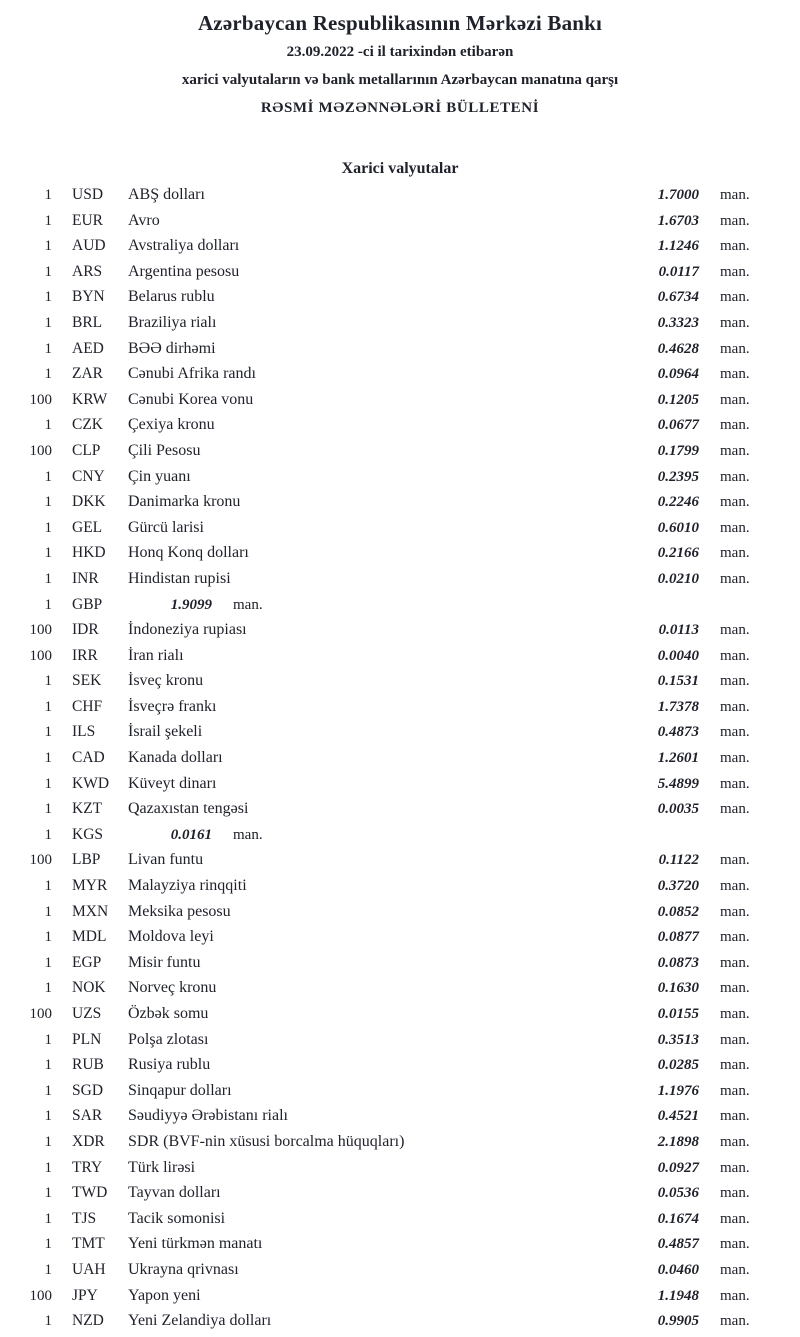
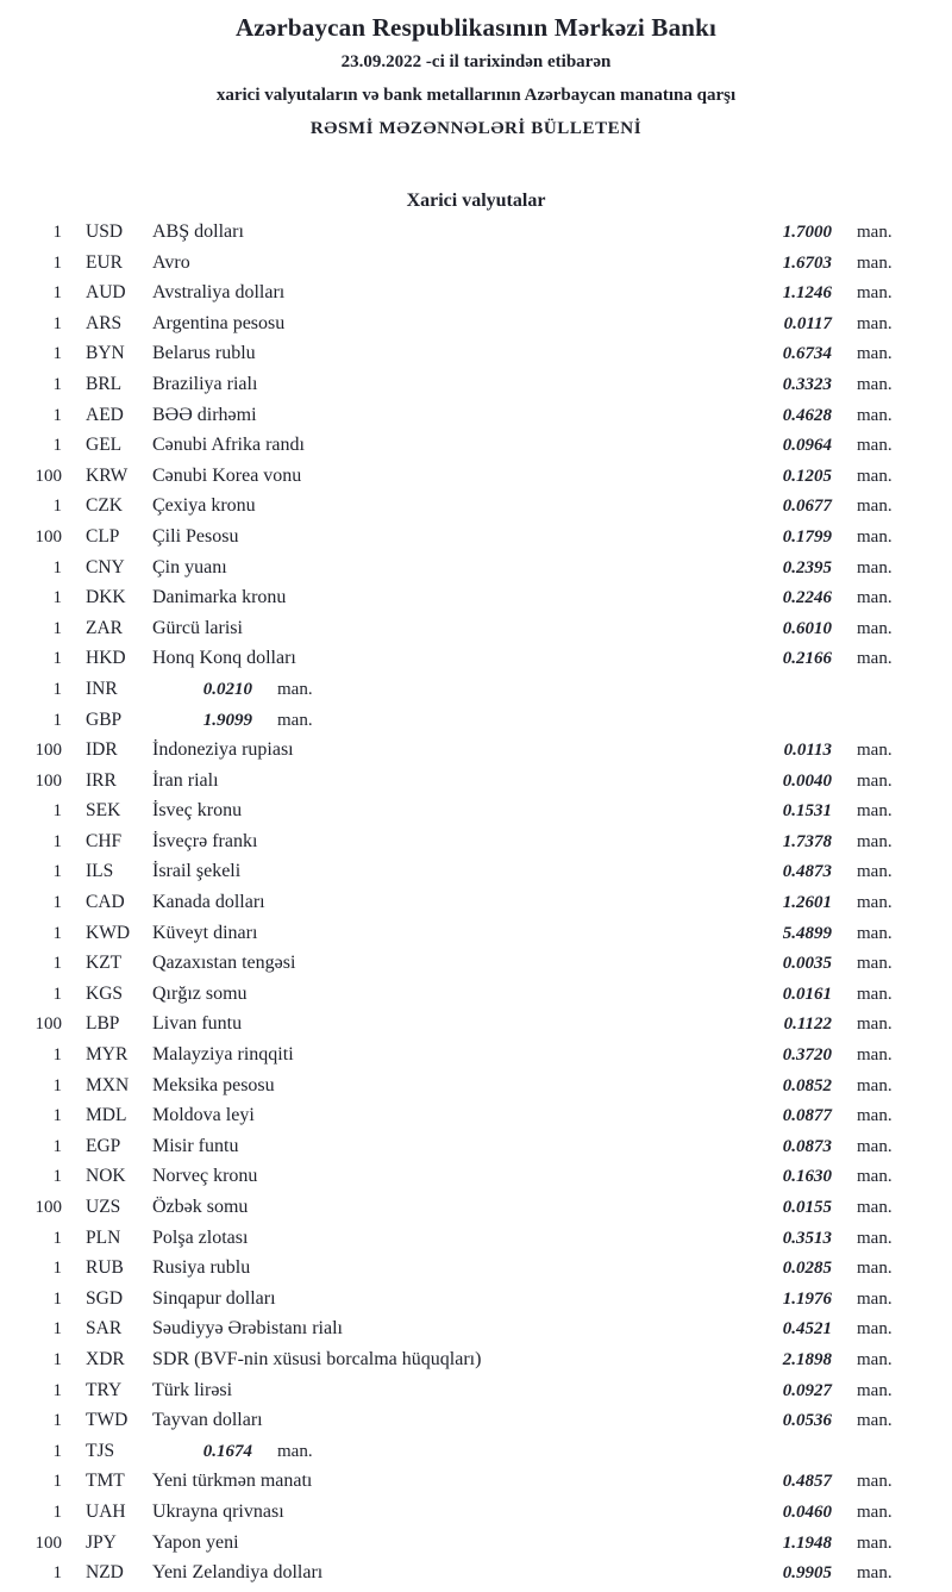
  Azərbaycan Respublikasının Mərkəzi Bankı
  23.09.2022 -ci il tarixindən etibarən
  xarici valyutaların və bank metallarının Azərbaycan manatına qarşı
  RƏSMİ MƏZƏNNƏLƏRİ BÜLLETENİ
  Xarici valyutalar
  1
  USD
  ABŞ dolları
  1.7000
  man.
  1
  EUR
  Avro
  1.6703
  man.
  1
  AUD
  Avstraliya dolları
  1.1246
  man.
  1
  ARS
  Argentina pesosu
  0.0117
  man.
  1
  BYN
  Belarus rublu
  0.6734
  man.
  1
  BRL
  Braziliya rialı
  0.3323
  man.
  1
  AED
  BƏƏ dirhəmi
  0.4628
  man.
  1
- ZAR
+ GEL
  Cənubi Afrika randı
  0.0964
  man.
  100
  KRW
  Cənubi Korea vonu
  0.1205
  man.
  1
  CZK
  Çexiya kronu
  0.0677
  man.
  100
  CLP
  Çili Pesosu
  0.1799
  man.
  1
  CNY
  Çin yuanı
  0.2395
  man.
  1
  DKK
  Danimarka kronu
  0.2246
  man.
  1
- GEL
+ ZAR
  Gürcü larisi
  0.6010
  man.
  1
  HKD
  Honq Konq dolları
  0.2166
  man.
  1
  INR
- Hindistan rupisi
  0.0210
  man.
  1
  GBP
  1.9099
  man.
  100
  IDR
  İndoneziya rupiası
  0.0113
  man.
  100
  IRR
  İran rialı
  0.0040
  man.
  1
  SEK
  İsveç kronu
  0.1531
  man.
  1
  CHF
  İsveçrə frankı
  1.7378
  man.
  1
  ILS
  İsrail şekeli
  0.4873
  man.
  1
  CAD
  Kanada dolları
  1.2601
  man.
  1
  KWD
  Küveyt dinarı
  5.4899
  man.
  1
  KZT
  Qazaxıstan tengəsi
  0.0035
  man.
  1
  KGS
+ Qırğız somu
  0.0161
  man.
  100
  LBP
  Livan funtu
  0.1122
  man.
  1
  MYR
  Malayziya rinqqiti
  0.3720
  man.
  1
  MXN
  Meksika pesosu
  0.0852
  man.
  1
  MDL
  Moldova leyi
  0.0877
  man.
  1
  EGP
  Misir funtu
  0.0873
  man.
  1
  NOK
  Norveç kronu
  0.1630
  man.
  100
  UZS
  Özbək somu
  0.0155
  man.
  1
  PLN
  Polşa zlotası
  0.3513
  man.
  1
  RUB
  Rusiya rublu
  0.0285
  man.
  1
  SGD
  Sinqapur dolları
  1.1976
  man.
  1
  SAR
  Səudiyyə Ərəbistanı rialı
  0.4521
  man.
  1
  XDR
  SDR (BVF-nin xüsusi borcalma hüquqları)
  2.1898
  man.
  1
  TRY
  Türk lirəsi
  0.0927
  man.
  1
  TWD
  Tayvan dolları
  0.0536
  man.
  1
  TJS
- Tacik somonisi
  0.1674
  man.
  1
  TMT
  Yeni türkmən manatı
  0.4857
  man.
  1
  UAH
  Ukrayna qrivnası
  0.0460
  man.
  100
  JPY
  Yapon yeni
  1.1948
  man.
  1
  NZD
  Yeni Zelandiya dolları
  0.9905
  man.
